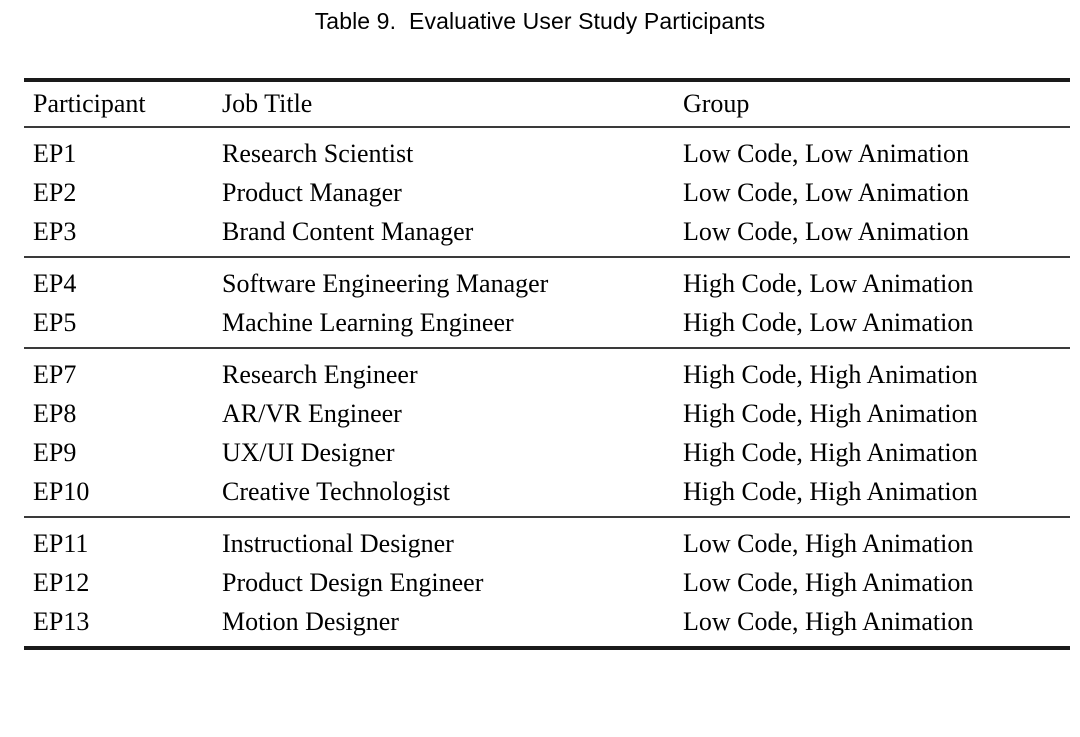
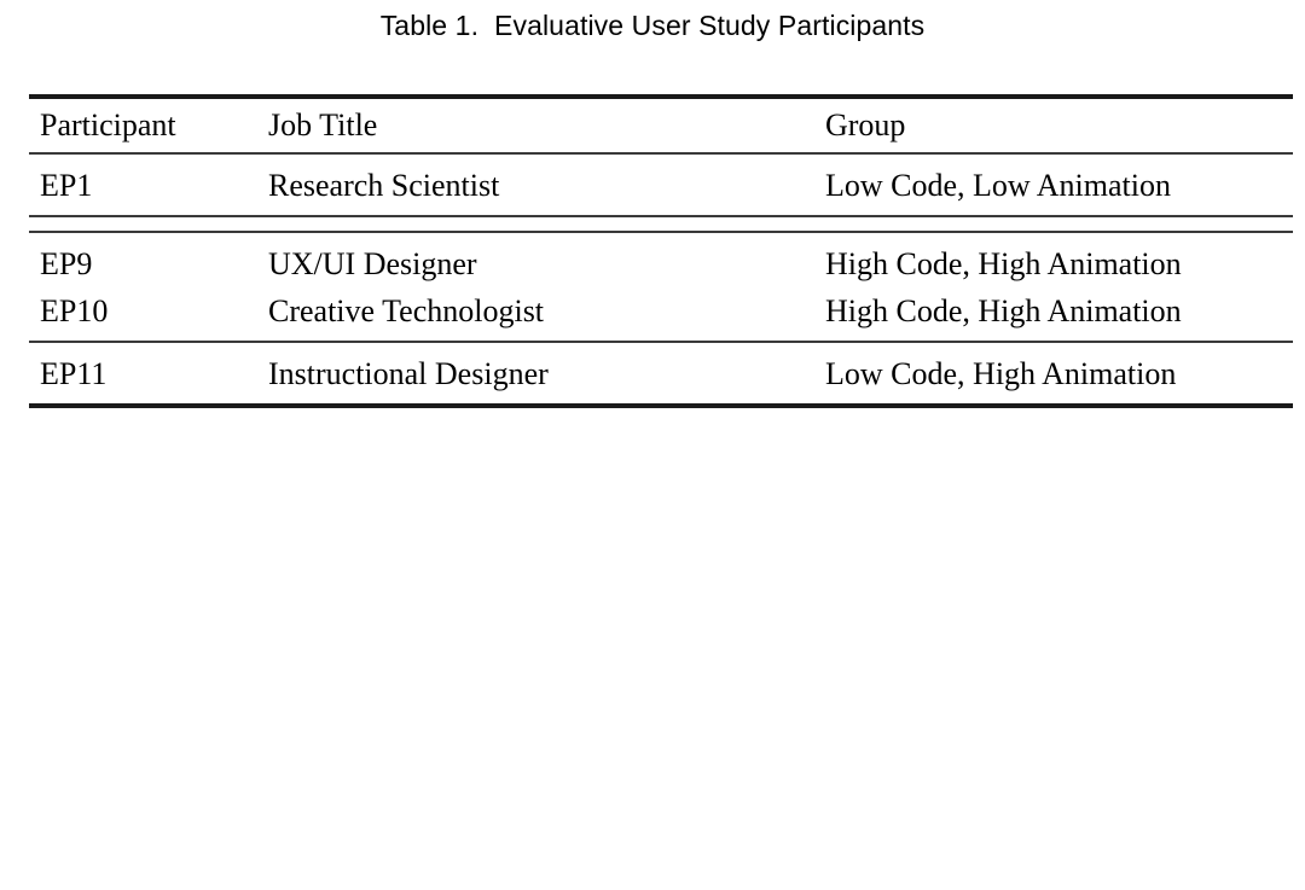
- Table 9. Evaluative User Study Participants
+ Table 1. Evaluative User Study Participants
  Participant	Job Title	Group
  EP1	Research Scientist	Low Code, Low Animation
- EP2	Product Manager	Low Code, Low Animation
- EP3	Brand Content Manager	Low Code, Low Animation
- EP4	Software Engineering Manager	High Code, Low Animation
- EP5	Machine Learning Engineer	High Code, Low Animation
- EP7	Research Engineer	High Code, High Animation
- EP8	AR/VR Engineer	High Code, High Animation
  EP9	UX/UI Designer	High Code, High Animation
  EP10	Creative Technologist	High Code, High Animation
  EP11	Instructional Designer	Low Code, High Animation
- EP12	Product Design Engineer	Low Code, High Animation
- EP13	Motion Designer	Low Code, High Animation
